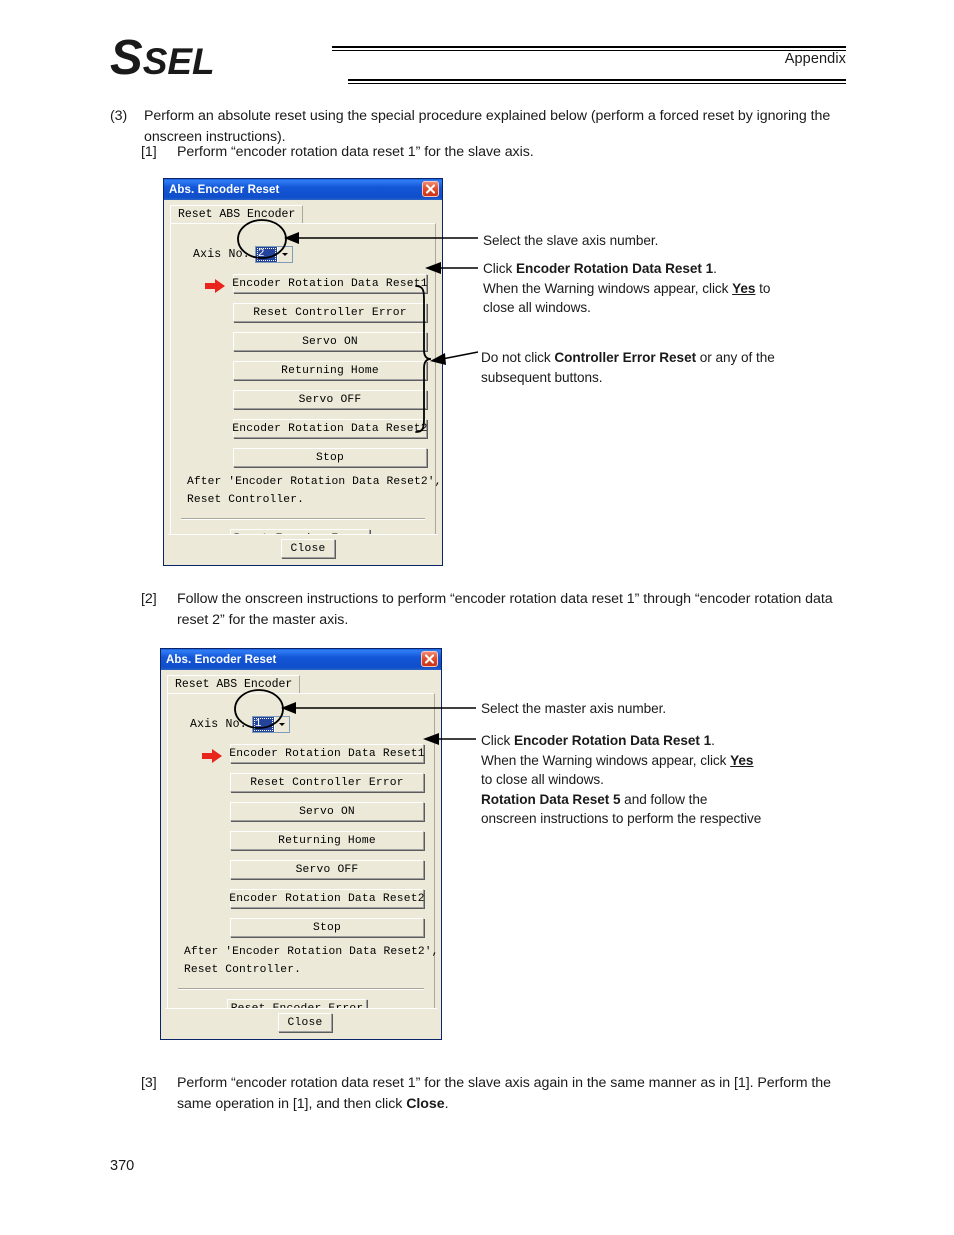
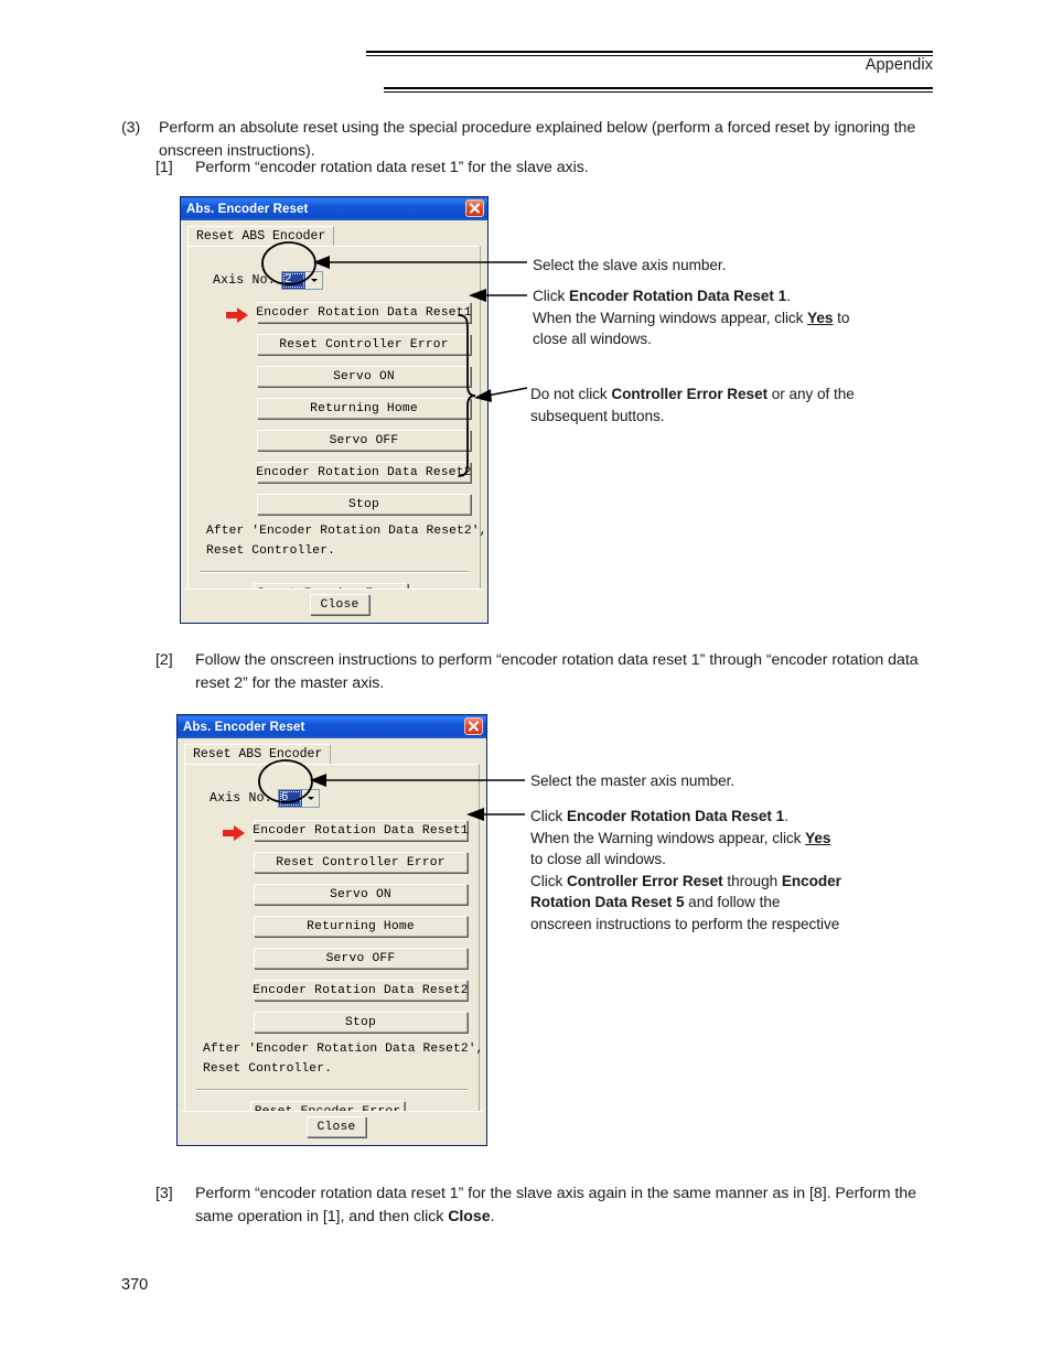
- SSEL
  Appendix
  (3)
  Perform an absolute reset using the special procedure explained below (perform a forced reset by ignoring the onscreen instructions).
  [1]
  Perform “encoder rotation data reset 1” for the slave axis.
  Abs. Encoder Reset
  Reset ABS Encoder
  Axis No.
  2
  Encoder Rotation Data Reset1
  Reset Controller Error
  Servo ON
  Returning Home
  Servo OFF
  Encoder Rotation Data Reset2
  Stop
  After 'Encoder Rotation Data Reset2',
  Reset Controller.
  Close
  Select the slave axis number.
  Click Encoder Rotation Data Reset 1.
  When the Warning windows appear, click Yes to
  close all windows.
  Do not click Controller Error Reset or any of the
  subsequent buttons.
  [2]
  Follow the onscreen instructions to perform “encoder rotation data reset 1” through “encoder rotation data reset 2” for the master axis.
  Abs. Encoder Reset
  Reset ABS Encoder
  Axis No.
- 1
+ 6
  Encoder Rotation Data Reset1
  Reset Controller Error
  Servo ON
  Returning Home
  Servo OFF
  Encoder Rotation Data Reset2
  Stop
  After 'Encoder Rotation Data Reset2',
  Reset Controller.
  Close
  Select the master axis number.
  Click Encoder Rotation Data Reset 1.
  When the Warning windows appear, click Yes
  to close all windows.
+ Click Controller Error Reset through Encoder
  Rotation Data Reset 5 and follow the
  onscreen instructions to perform the respective
  [3]
- Perform “encoder rotation data reset 1” for the slave axis again in the same manner as in [1]. Perform the same operation in [1], and then click Close.
+ Perform “encoder rotation data reset 1” for the slave axis again in the same manner as in [8]. Perform the same operation in [1], and then click Close.
  370
